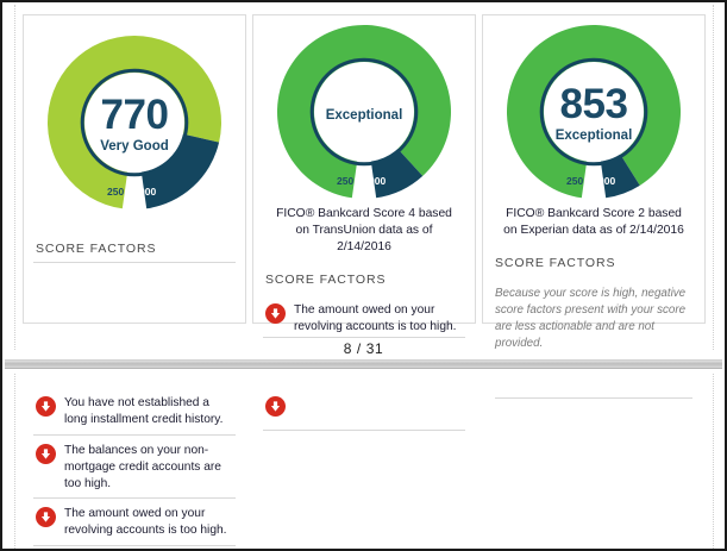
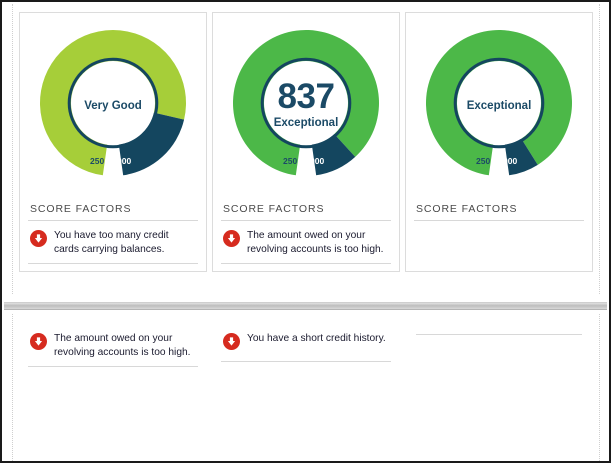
- 770
  Very Good
  250
  900
  SCORE FACTORS
+ You have too many credit cards carrying balances.
+ 837
  Exceptional
  250
  900
- FICO® Bankcard Score 4 based on TransUnion data as of 2/14/2016
  SCORE FACTORS
  The amount owed on your revolving accounts is too high.
- 853
  Exceptional
  250
  900
- FICO® Bankcard Score 2 based on Experian data as of 2/14/2016
  SCORE FACTORS
- Because your score is high, negative score factors present with your score are less actionable and are not provided.
- 8 / 31
- You have not established a long installment credit history.
- The balances on your non-mortgage credit accounts are too high.
  The amount owed on your revolving accounts is too high.
+ You have a short credit history.
